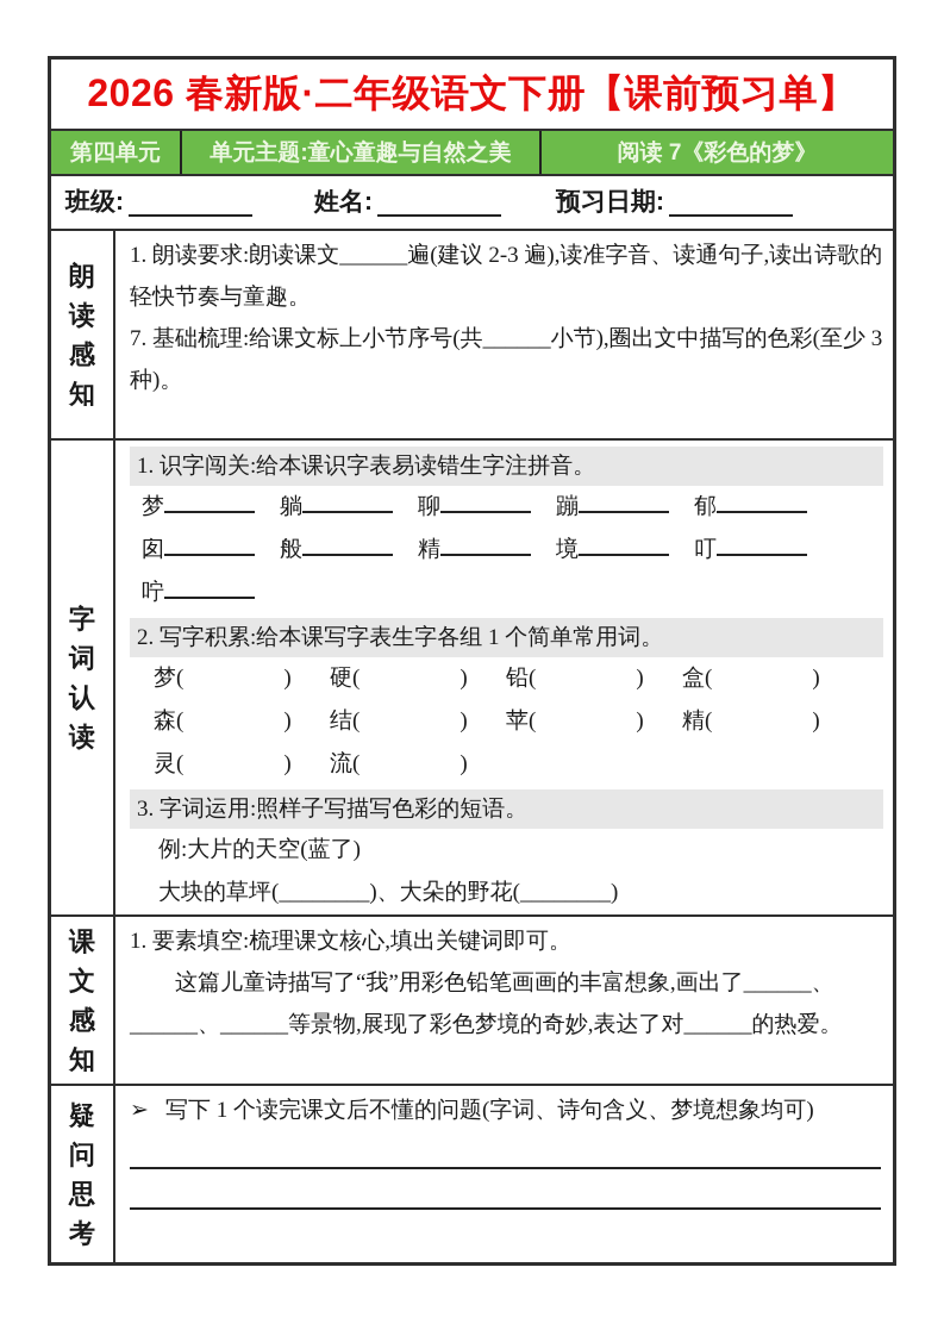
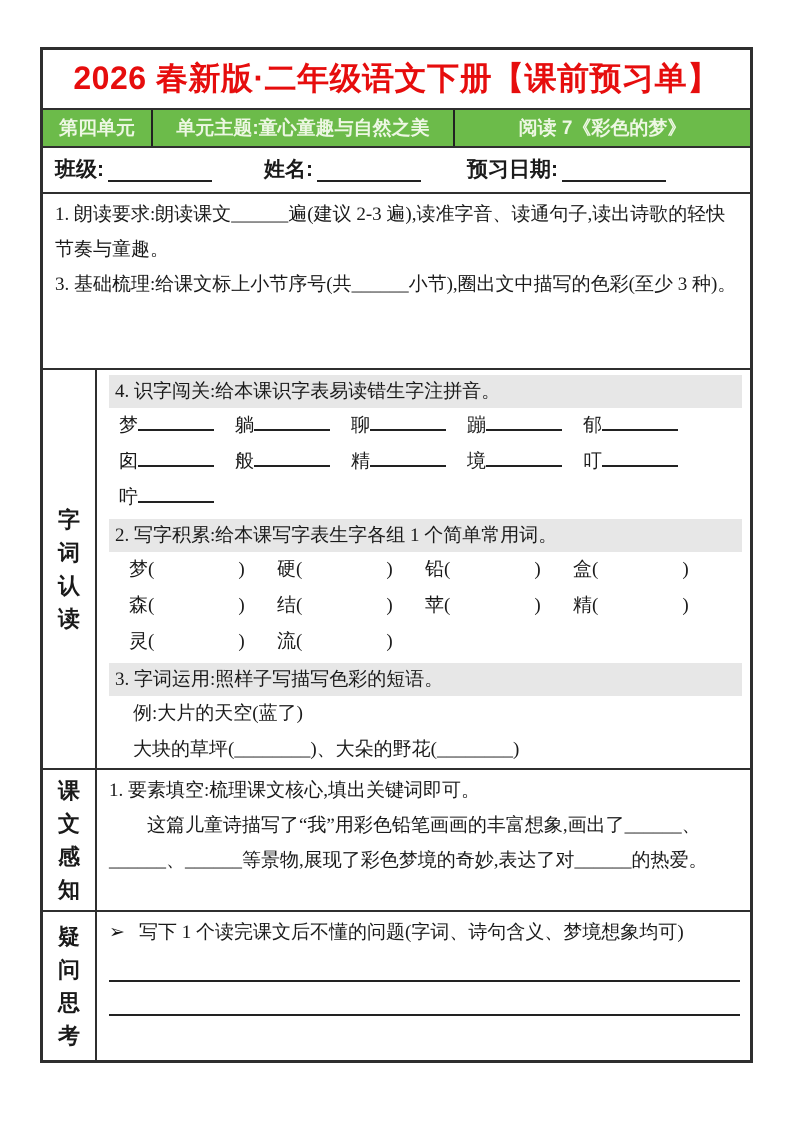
  2026 春新版·二年级语文下册【课前预习单】
  第四单元
  单元主题:童心童趣与自然之美
  阅读 7《彩色的梦》
  班级:
  姓名:
  预习日期:
- 朗读感知
  1. 朗读要求:朗读课文______遍(建议 2-3 遍),读准字音、读通句子,读出诗歌的轻快节奏与童趣。
- 7. 基础梳理:给课文标上小节序号(共______小节),圈出文中描写的色彩(至少 3 种)。
+ 3. 基础梳理:给课文标上小节序号(共______小节),圈出文中描写的色彩(至少 3 种)。
  字词认读
- 1. 识字闯关:给本课识字表易读错生字注拼音。
+ 4. 识字闯关:给本课识字表易读错生字注拼音。
  梦 躺 聊 蹦 郁
  囱 般 精 境 叮
  咛
  2. 写字积累:给本课写字表生字各组 1 个简单常用词。
  梦( ) 硬( ) 铅( ) 盒( )
  森( ) 结( ) 苹( ) 精( )
  灵( ) 流( )
  3. 字词运用:照样子写描写色彩的短语。
  例:大片的天空(蓝了)
  大块的草坪(________)、大朵的野花(________)
  课文感知
  1. 要素填空:梳理课文核心,填出关键词即可。
  这篇儿童诗描写了“我”用彩色铅笔画画的丰富想象,画出了______、______、______等景物,展现了彩色梦境的奇妙,表达了对______的热爱。
  疑问思考
  ➢
  写下 1 个读完课文后不懂的问题(字词、诗句含义、梦境想象均可)
